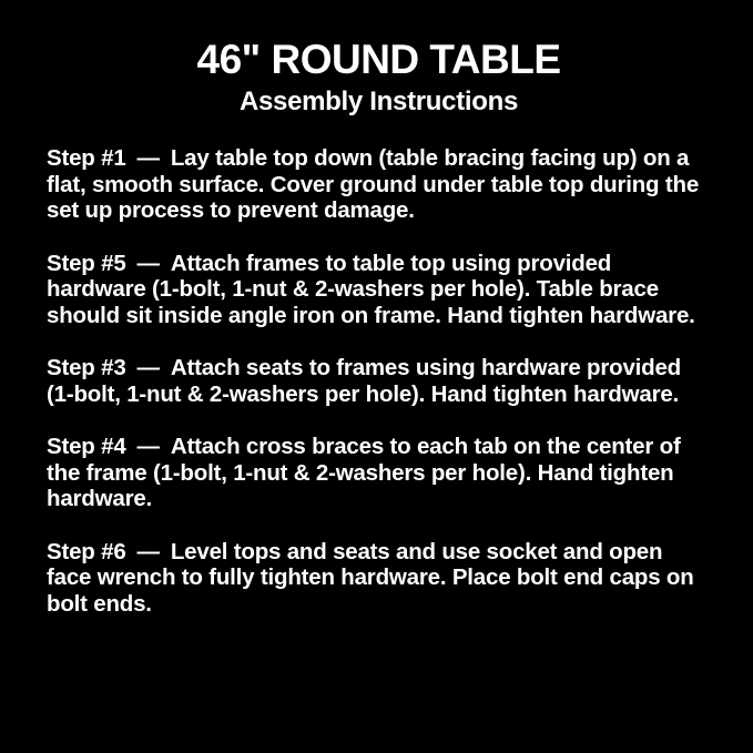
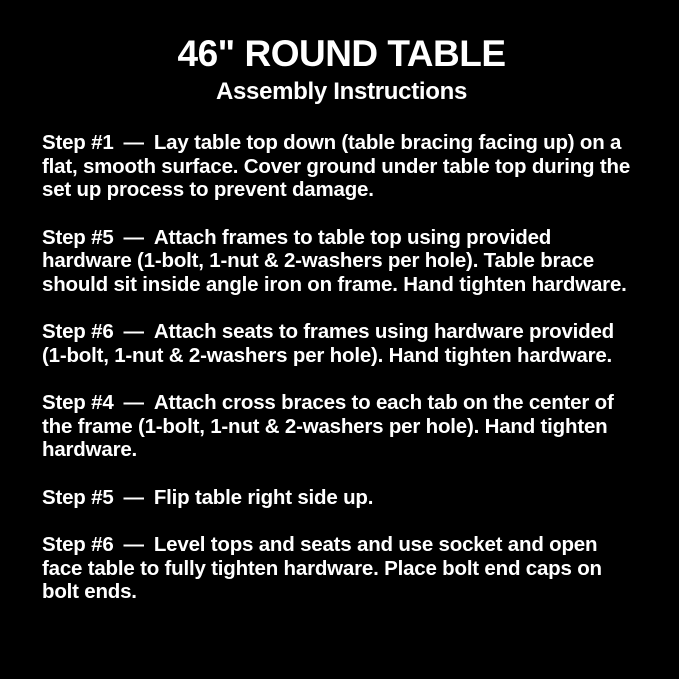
  46" ROUND TABLE
  Assembly Instructions
  Step #1 — Lay table top down (table bracing facing up) on a flat, smooth surface. Cover ground under table top during the set up process to prevent damage.
  Step #5 — Attach frames to table top using provided hardware (1-bolt, 1-nut & 2-washers per hole). Table brace should sit inside angle iron on frame. Hand tighten hardware.
- Step #3 — Attach seats to frames using hardware provided (1-bolt, 1-nut & 2-washers per hole). Hand tighten hardware.
+ Step #6 — Attach seats to frames using hardware provided (1-bolt, 1-nut & 2-washers per hole). Hand tighten hardware.
  Step #4 — Attach cross braces to each tab on the center of the frame (1-bolt, 1-nut & 2-washers per hole). Hand tighten hardware.
+ Step #5 — Flip table right side up.
- Step #6 — Level tops and seats and use socket and open face wrench to fully tighten hardware. Place bolt end caps on bolt ends.
+ Step #6 — Level tops and seats and use socket and open face table to fully tighten hardware. Place bolt end caps on bolt ends.
